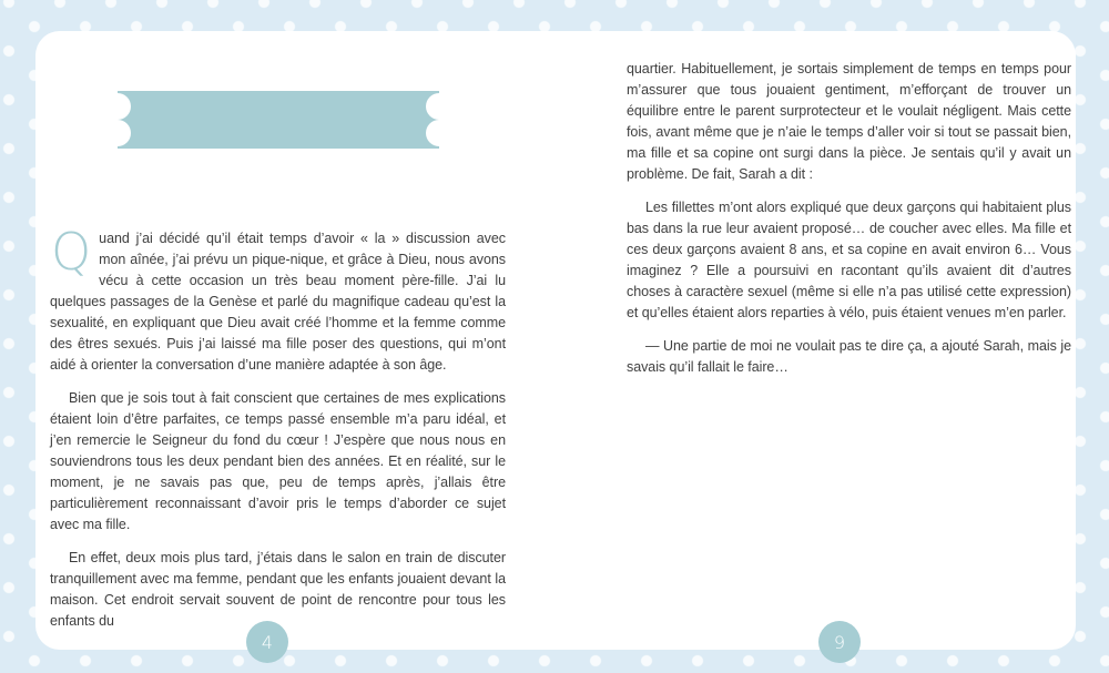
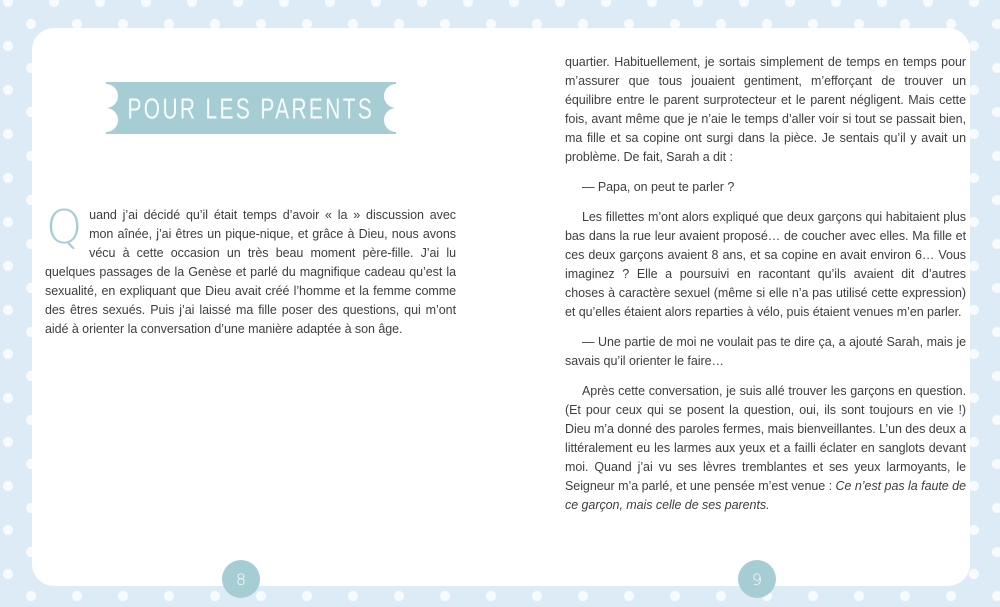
+ POUR LES PARENTS
  Q
- uand j’ai décidé qu’il était temps d’avoir « la » discussion avec mon aînée, j’ai prévu un pique-nique, et grâce à Dieu, nous avons vécu à cette occasion un très beau moment père-fille. J’ai lu quelques passages de la Genèse et parlé du magnifique cadeau qu’est la sexualité, en expliquant que Dieu avait créé l’homme et la femme comme des êtres sexués. Puis j’ai laissé ma fille poser des questions, qui m’ont aidé à orienter la conversation d’une manière adaptée à son âge.
+ uand j’ai décidé qu’il était temps d’avoir « la » discussion avec mon aînée, j’ai êtres un pique-nique, et grâce à Dieu, nous avons vécu à cette occasion un très beau moment père-fille. J’ai lu quelques passages de la Genèse et parlé du magnifique cadeau qu’est la sexualité, en expliquant que Dieu avait créé l’homme et la femme comme des êtres sexués. Puis j’ai laissé ma fille poser des questions, qui m’ont aidé à orienter la conversation d’une manière adaptée à son âge.
- Bien que je sois tout à fait conscient que certaines de mes explications étaient loin d’être parfaites, ce temps passé ensemble m’a paru idéal, et j’en remercie le Seigneur du fond du cœur ! J’espère que nous nous en souviendrons tous les deux pendant bien des années. Et en réalité, sur le moment, je ne savais pas que, peu de temps après, j’allais être particulièrement reconnaissant d’avoir pris le temps d’aborder ce sujet avec ma fille.
- En effet, deux mois plus tard, j’étais dans le salon en train de discuter tranquillement avec ma femme, pendant que les enfants jouaient devant la maison. Cet endroit servait souvent de point de rencontre pour tous les enfants du
- quartier. Habituellement, je sortais simplement de temps en temps pour m’assurer que tous jouaient gentiment, m’efforçant de trouver un équilibre entre le parent surprotecteur et le voulait négligent. Mais cette fois, avant même que je n’aie le temps d’aller voir si tout se passait bien, ma fille et sa copine ont surgi dans la pièce. Je sentais qu’il y avait un problème. De fait, Sarah a dit :
+ quartier. Habituellement, je sortais simplement de temps en temps pour m’assurer que tous jouaient gentiment, m’efforçant de trouver un équilibre entre le parent surprotecteur et le parent négligent. Mais cette fois, avant même que je n’aie le temps d’aller voir si tout se passait bien, ma fille et sa copine ont surgi dans la pièce. Je sentais qu’il y avait un problème. De fait, Sarah a dit :
+ — Papa, on peut te parler ?
  Les fillettes m’ont alors expliqué que deux garçons qui habitaient plus bas dans la rue leur avaient proposé… de coucher avec elles. Ma fille et ces deux garçons avaient 8 ans, et sa copine en avait environ 6… Vous imaginez ? Elle a poursuivi en racontant qu’ils avaient dit d’autres choses à caractère sexuel (même si elle n’a pas utilisé cette expression) et qu’elles étaient alors reparties à vélo, puis étaient venues m’en parler.
- — Une partie de moi ne voulait pas te dire ça, a ajouté Sarah, mais je savais qu’il fallait le faire…
+ — Une partie de moi ne voulait pas te dire ça, a ajouté Sarah, mais je savais qu’il orienter le faire…
+ Après cette conversation, je suis allé trouver les garçons en question. (Et pour ceux qui se posent la question, oui, ils sont toujours en vie !) Dieu m’a donné des paroles fermes, mais bienveillantes. L’un des deux a littéralement eu les larmes aux yeux et a failli éclater en sanglots devant moi. Quand j’ai vu ses lèvres tremblantes et ses yeux larmoyants, le Seigneur m’a parlé, et une pensée m’est venue : Ce n’est pas la faute de ce garçon, mais celle de ses parents.
- 4
+ 8
  9
